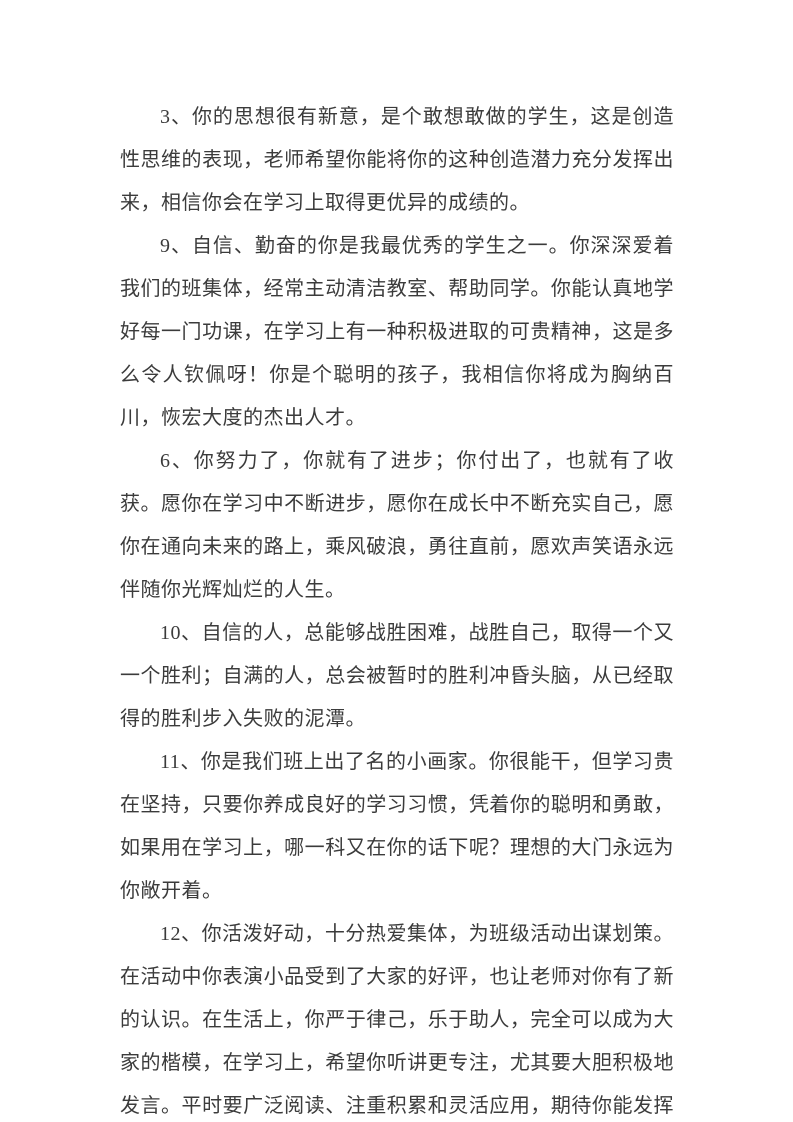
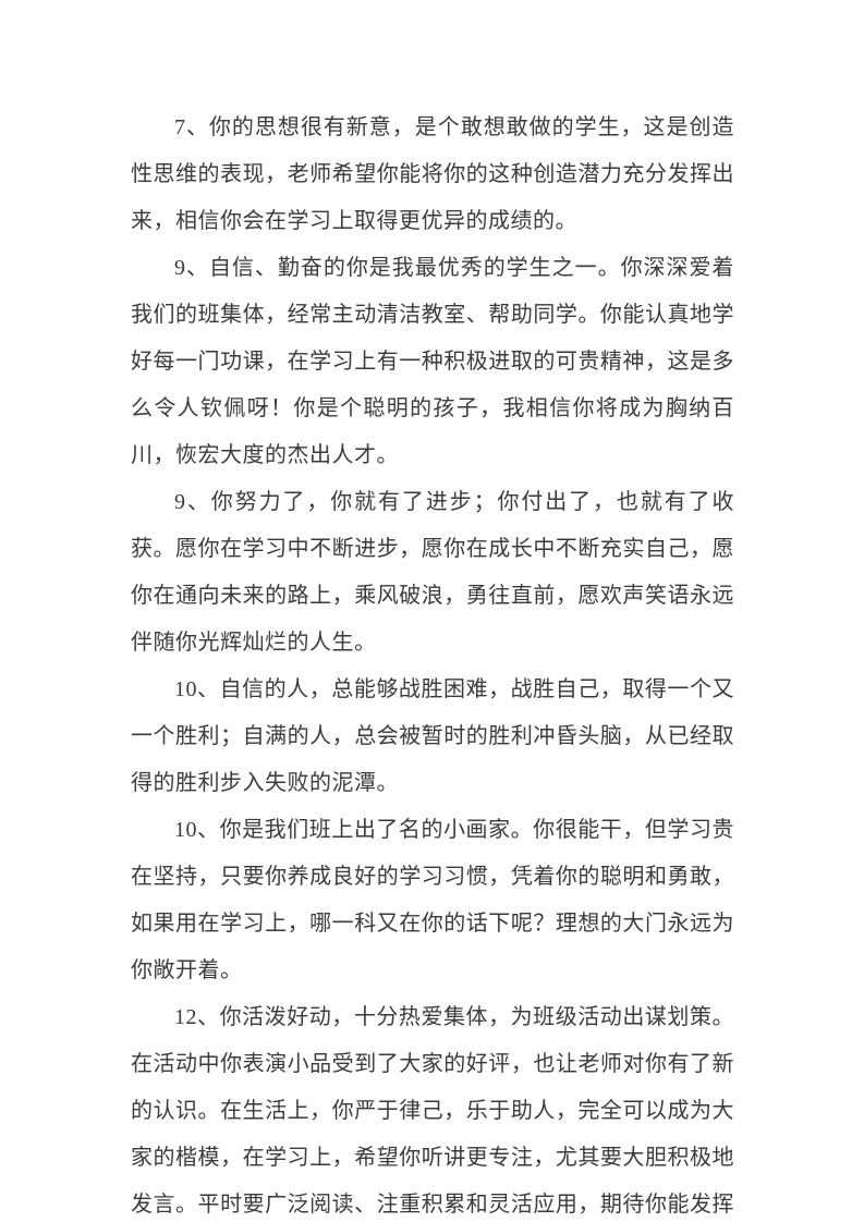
- 3、你的思想很有新意，是个敢想敢做的学生，这是创造性思维的表现，老师希望你能将你的这种创造潜力充分发挥出来，相信你会在学习上取得更优异的成绩的。
+ 7、你的思想很有新意，是个敢想敢做的学生，这是创造性思维的表现，老师希望你能将你的这种创造潜力充分发挥出来，相信你会在学习上取得更优异的成绩的。
  9、自信、勤奋的你是我最优秀的学生之一。你深深爱着我们的班集体，经常主动清洁教室、帮助同学。你能认真地学好每一门功课，在学习上有一种积极进取的可贵精神，这是多么令人钦佩呀！你是个聪明的孩子，我相信你将成为胸纳百川，恢宏大度的杰出人才。
- 6、你努力了，你就有了进步；你付出了，也就有了收获。愿你在学习中不断进步，愿你在成长中不断充实自己，愿你在通向未来的路上，乘风破浪，勇往直前，愿欢声笑语永远伴随你光辉灿烂的人生。
+ 9、你努力了，你就有了进步；你付出了，也就有了收获。愿你在学习中不断进步，愿你在成长中不断充实自己，愿你在通向未来的路上，乘风破浪，勇往直前，愿欢声笑语永远伴随你光辉灿烂的人生。
  10、自信的人，总能够战胜困难，战胜自己，取得一个又一个胜利；自满的人，总会被暂时的胜利冲昏头脑，从已经取得的胜利步入失败的泥潭。
- 11、你是我们班上出了名的小画家。你很能干，但学习贵在坚持，只要你养成良好的学习习惯，凭着你的聪明和勇敢，如果用在学习上，哪一科又在你的话下呢？理想的大门永远为你敞开着。
+ 10、你是我们班上出了名的小画家。你很能干，但学习贵在坚持，只要你养成良好的学习习惯，凭着你的聪明和勇敢，如果用在学习上，哪一科又在你的话下呢？理想的大门永远为你敞开着。
  12、你活泼好动，十分热爱集体，为班级活动出谋划策。在活动中你表演小品受到了大家的好评，也让老师对你有了新的认识。在生活上，你严于律己，乐于助人，完全可以成为大家的楷模，在学习上，希望你听讲更专注，尤其要大胆积极地发言。平时要广泛阅读、注重积累和灵活应用，期待你能发挥
